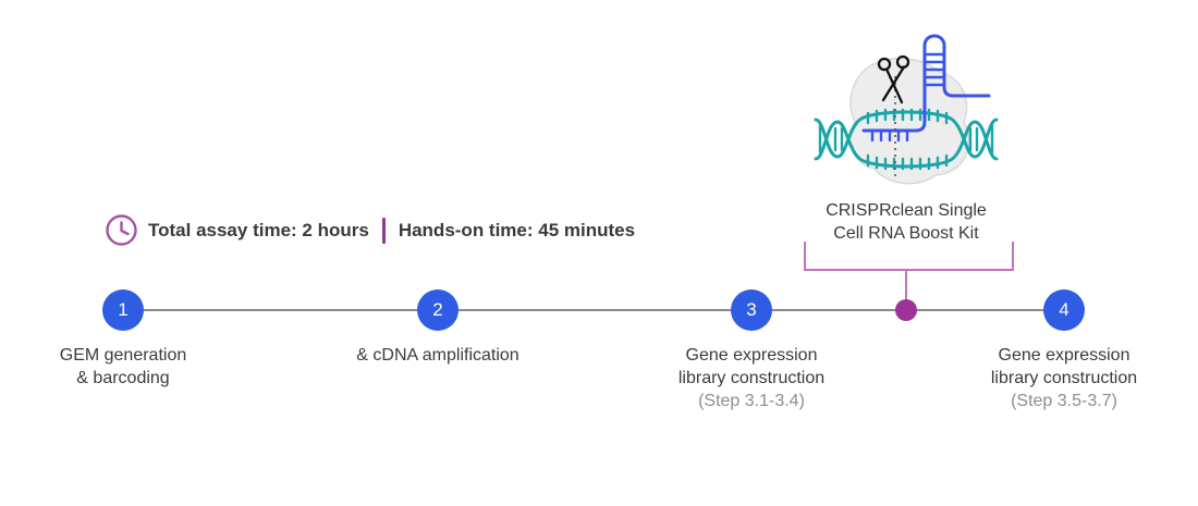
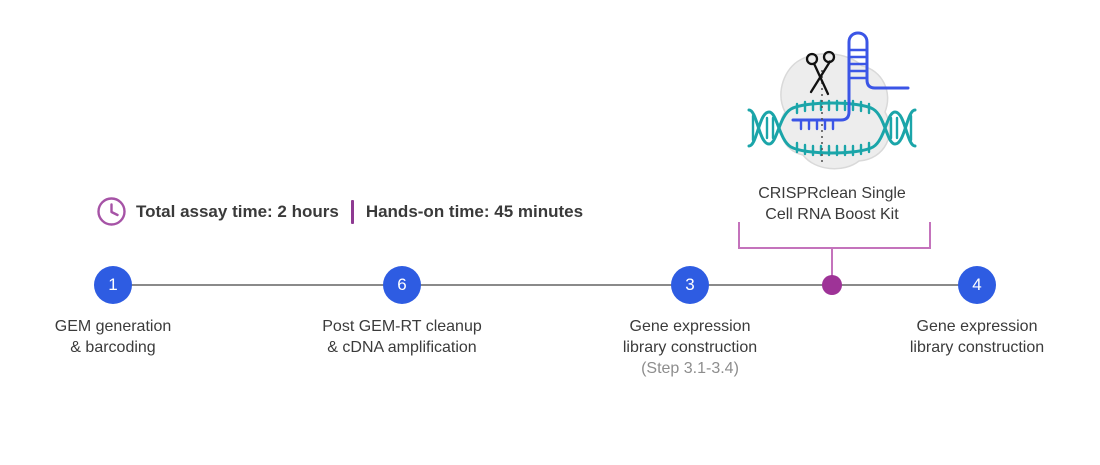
  Total assay time: 2 hours
  Hands-on time: 45 minutes
  CRISPRclean Single
  Cell RNA Boost Kit
  1
- 2
+ 6
  3
  4
  GEM generation
  & barcoding
+ Post GEM-RT cleanup
  & cDNA amplification
  Gene expression
  library construction
  (Step 3.1-3.4)
  Gene expression
  library construction
- (Step 3.5-3.7)
